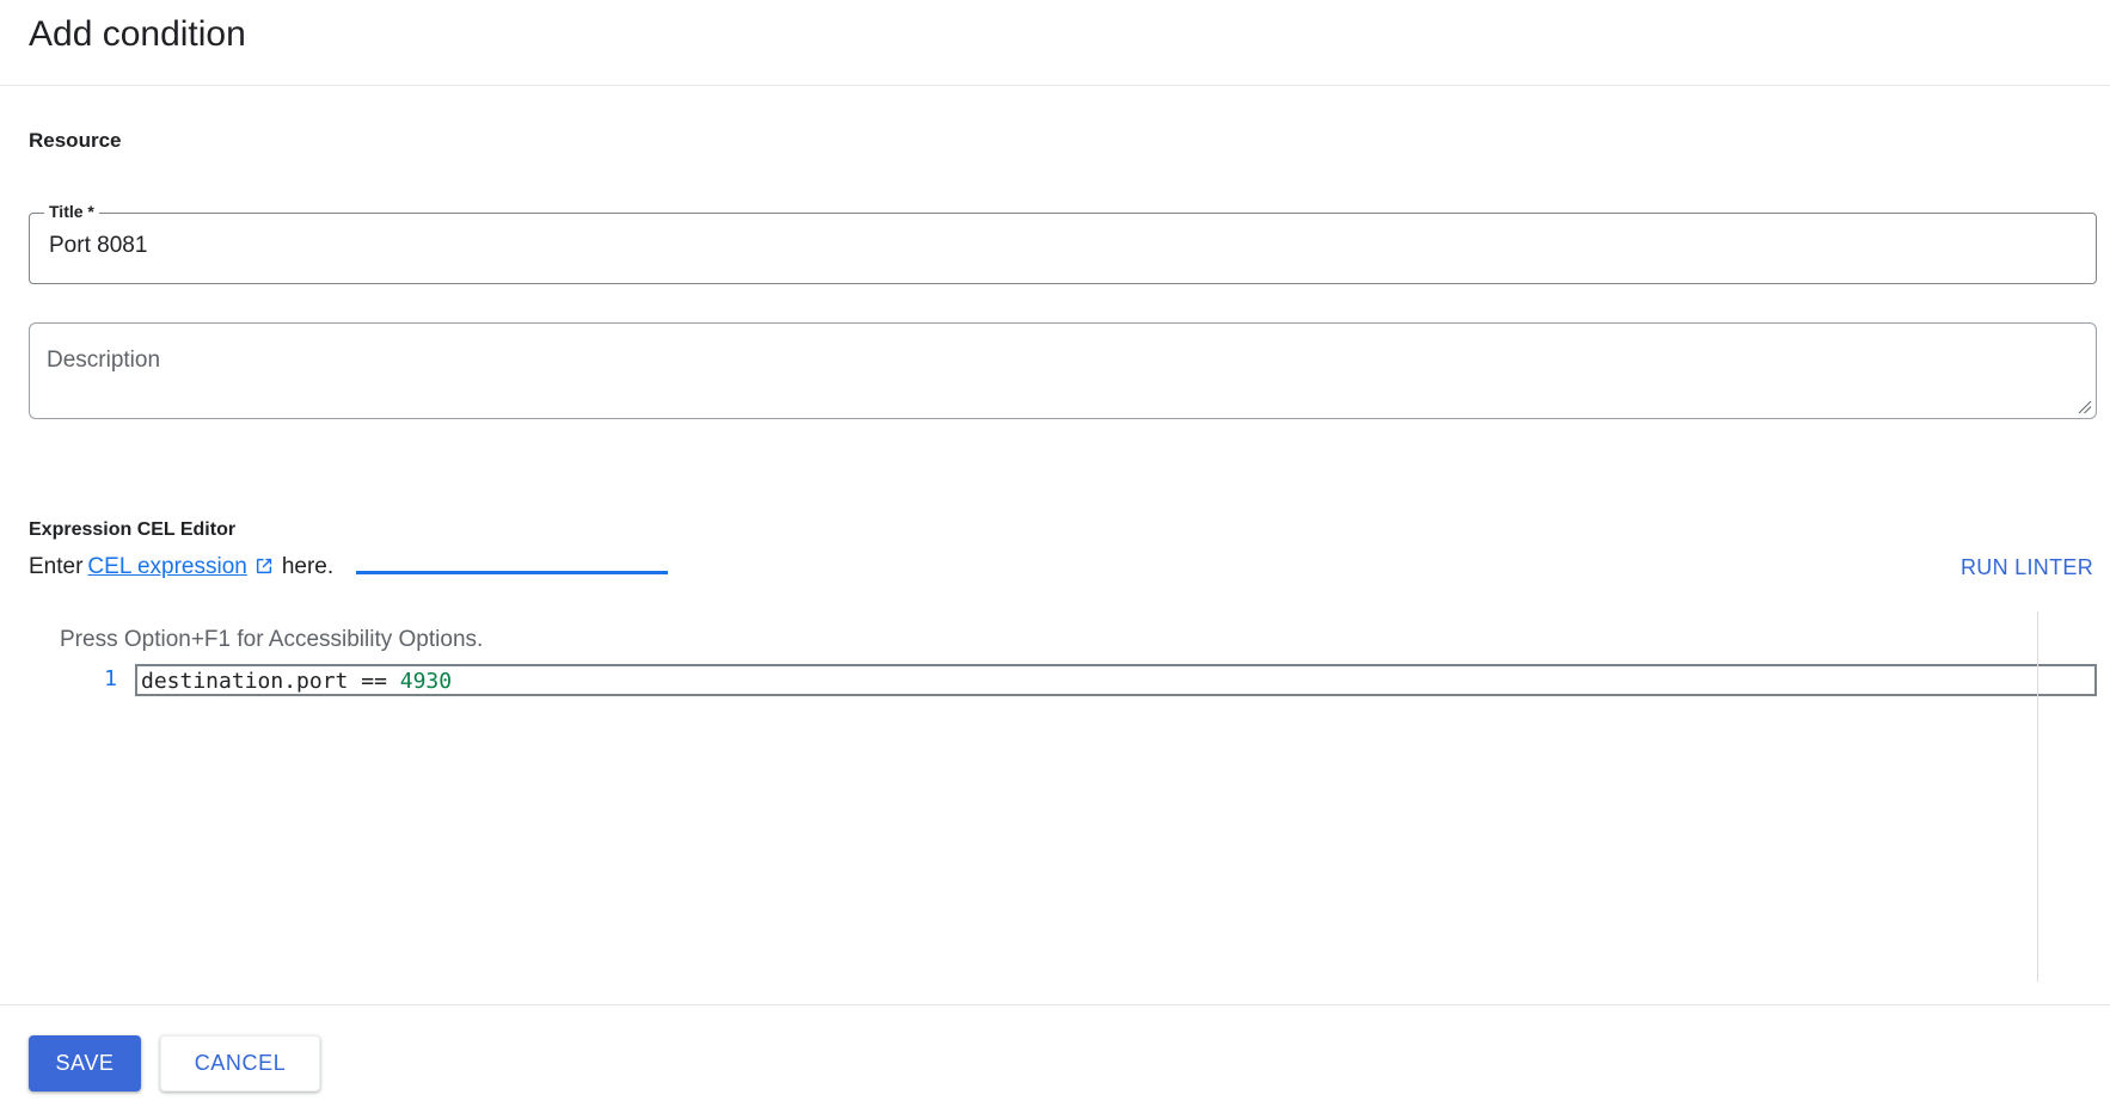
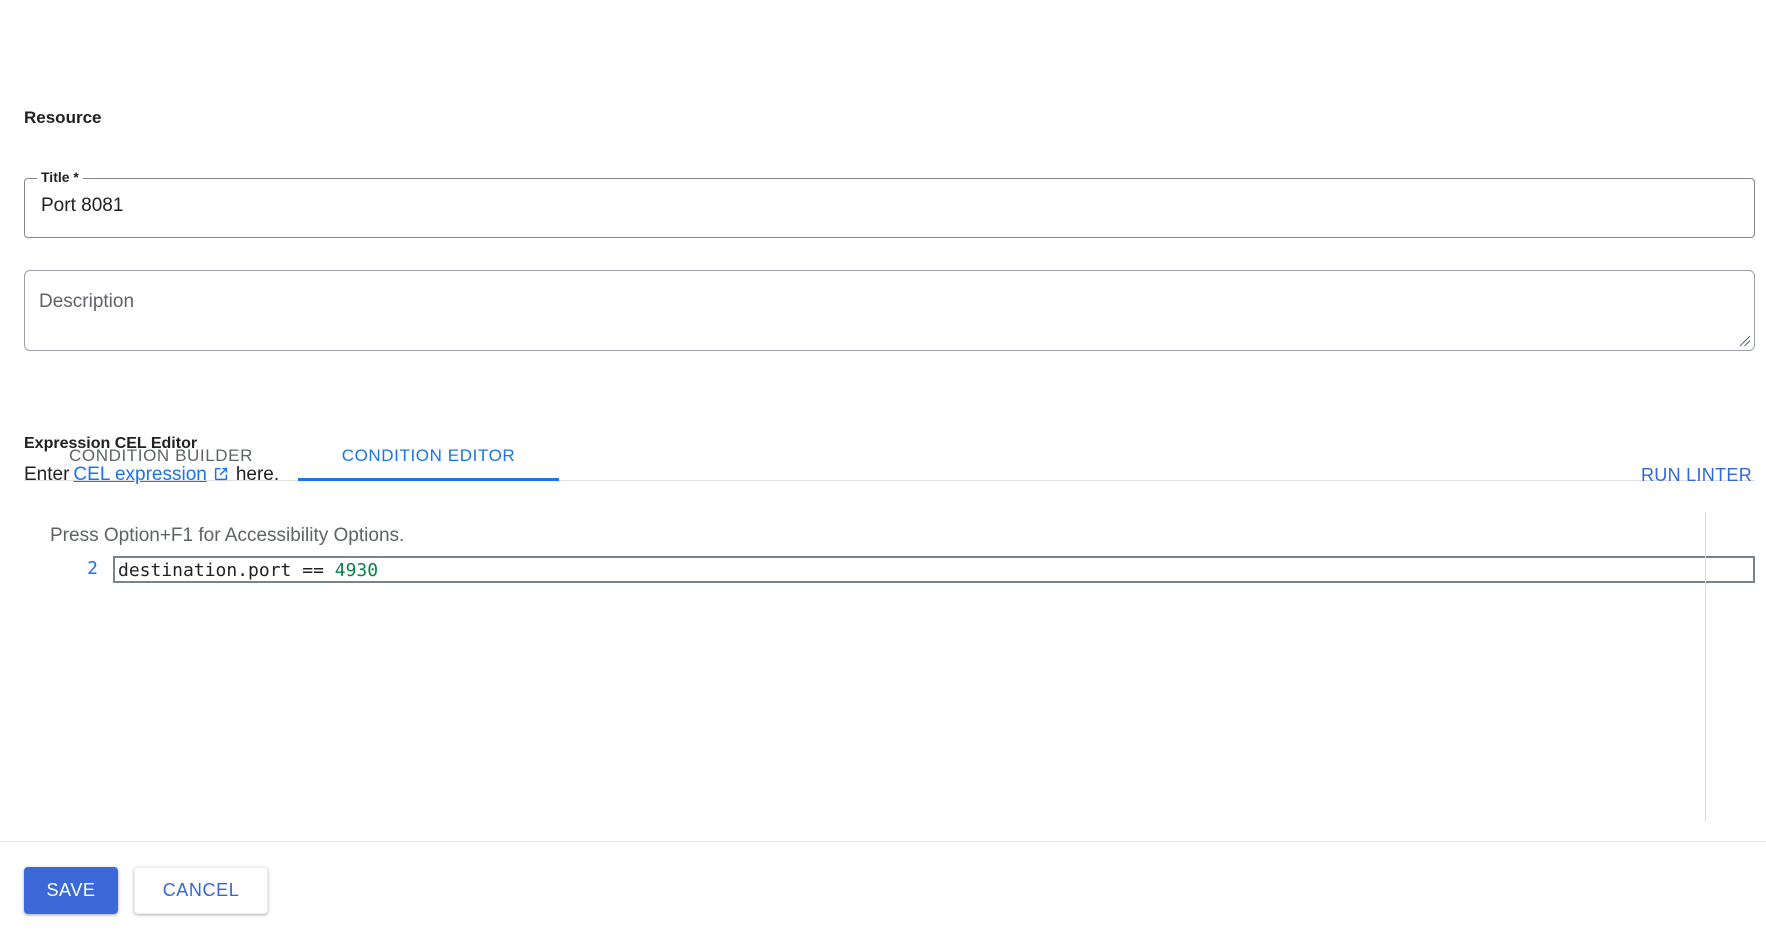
- Add condition
  Resource
  Title *
  Port 8081
  Description
+ CONDITION BUILDER
+ CONDITION EDITOR
  Expression CEL Editor
  Enter
  CEL expression
  here.
  RUN LINTER
  Press Option+F1 for Accessibility Options.
- 1
+ 2
  destination.port == 4930
  SAVE
  CANCEL
